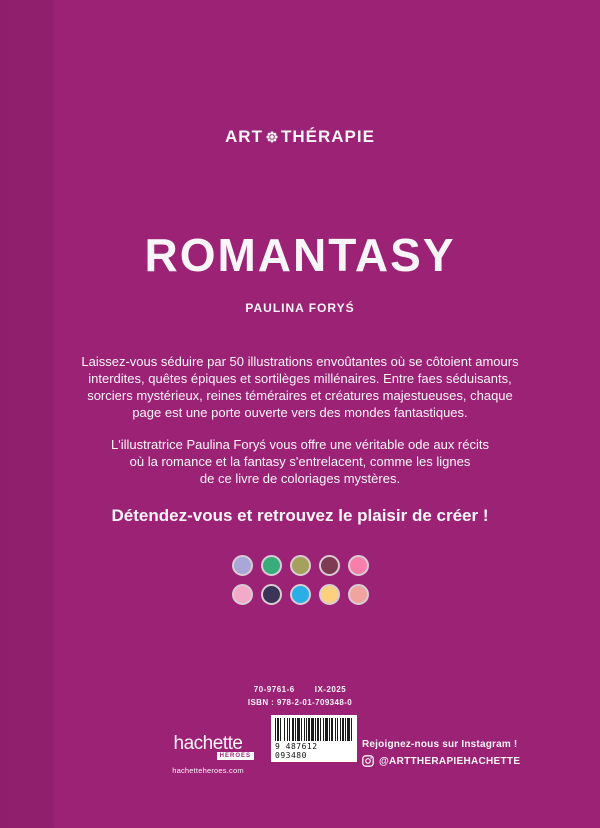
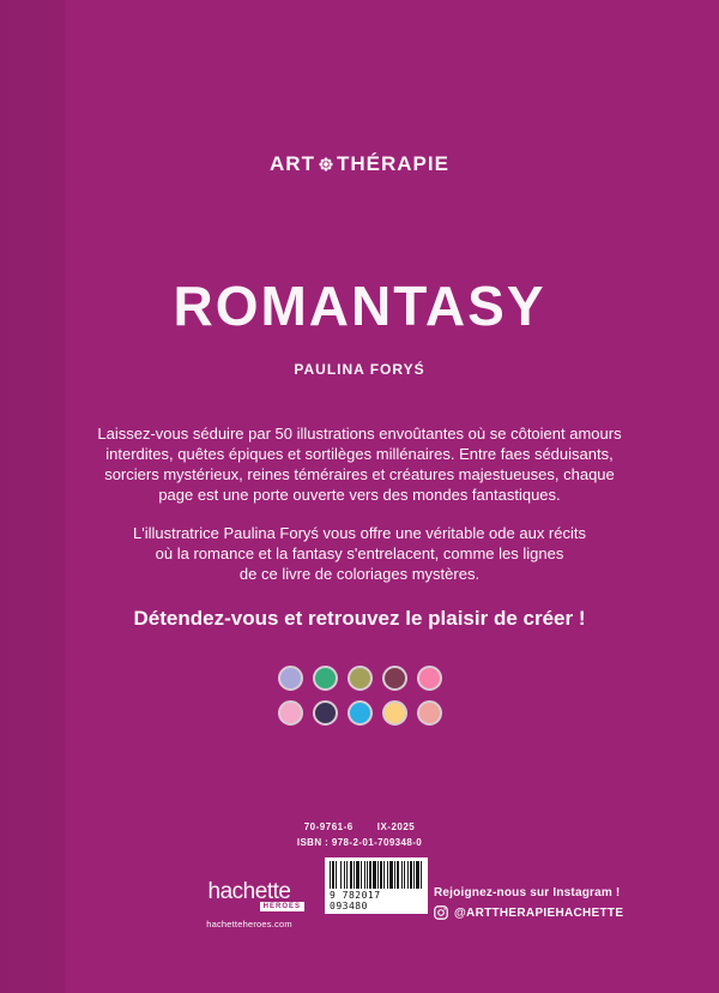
  ART
  THÉRAPIE
  ROMANTASY
  PAULINA FORYŚ
  Laissez-vous séduire par 50 illustrations envoûtantes où se côtoient amours
  interdites, quêtes épiques et sortilèges millénaires. Entre faes séduisants,
  sorciers mystérieux, reines téméraires et créatures majestueuses, chaque
  page est une porte ouverte vers des mondes fantastiques.
  L'illustratrice Paulina Foryś vous offre une véritable ode aux récits
  où la romance et la fantasy s'entrelacent, comme les lignes
  de ce livre de coloriages mystères.
  Détendez-vous et retrouvez le plaisir de créer !
  70-9761-6
  IX-2025
  ISBN : 978-2-01-709348-0
- 9 487612 093480
+ 9 782017 093480
  hachette
  hachetteheroes.com
  Rejoignez-nous sur Instagram !
  @ARTTHERAPIEHACHETTE
